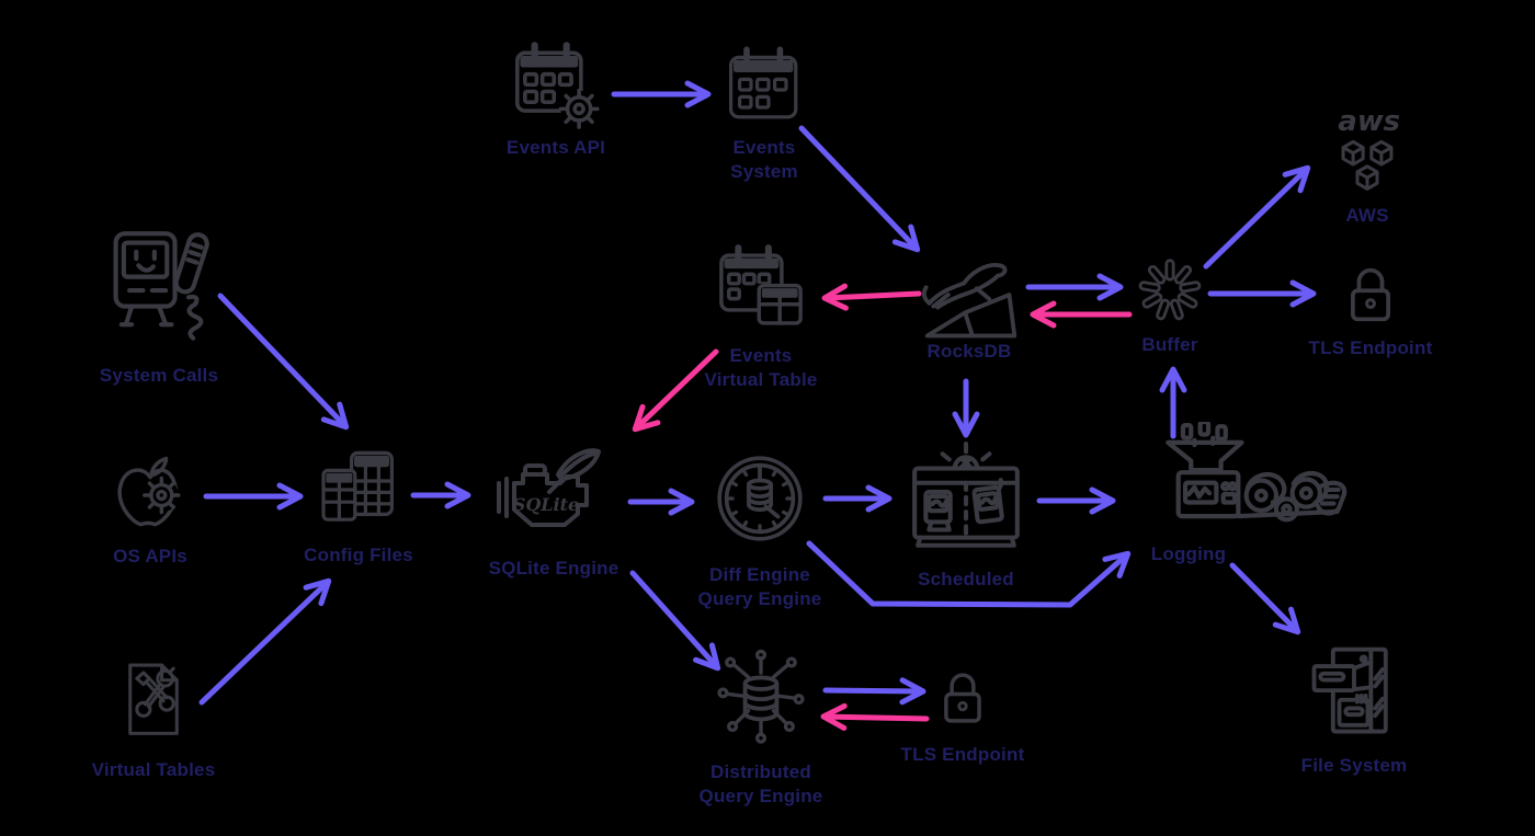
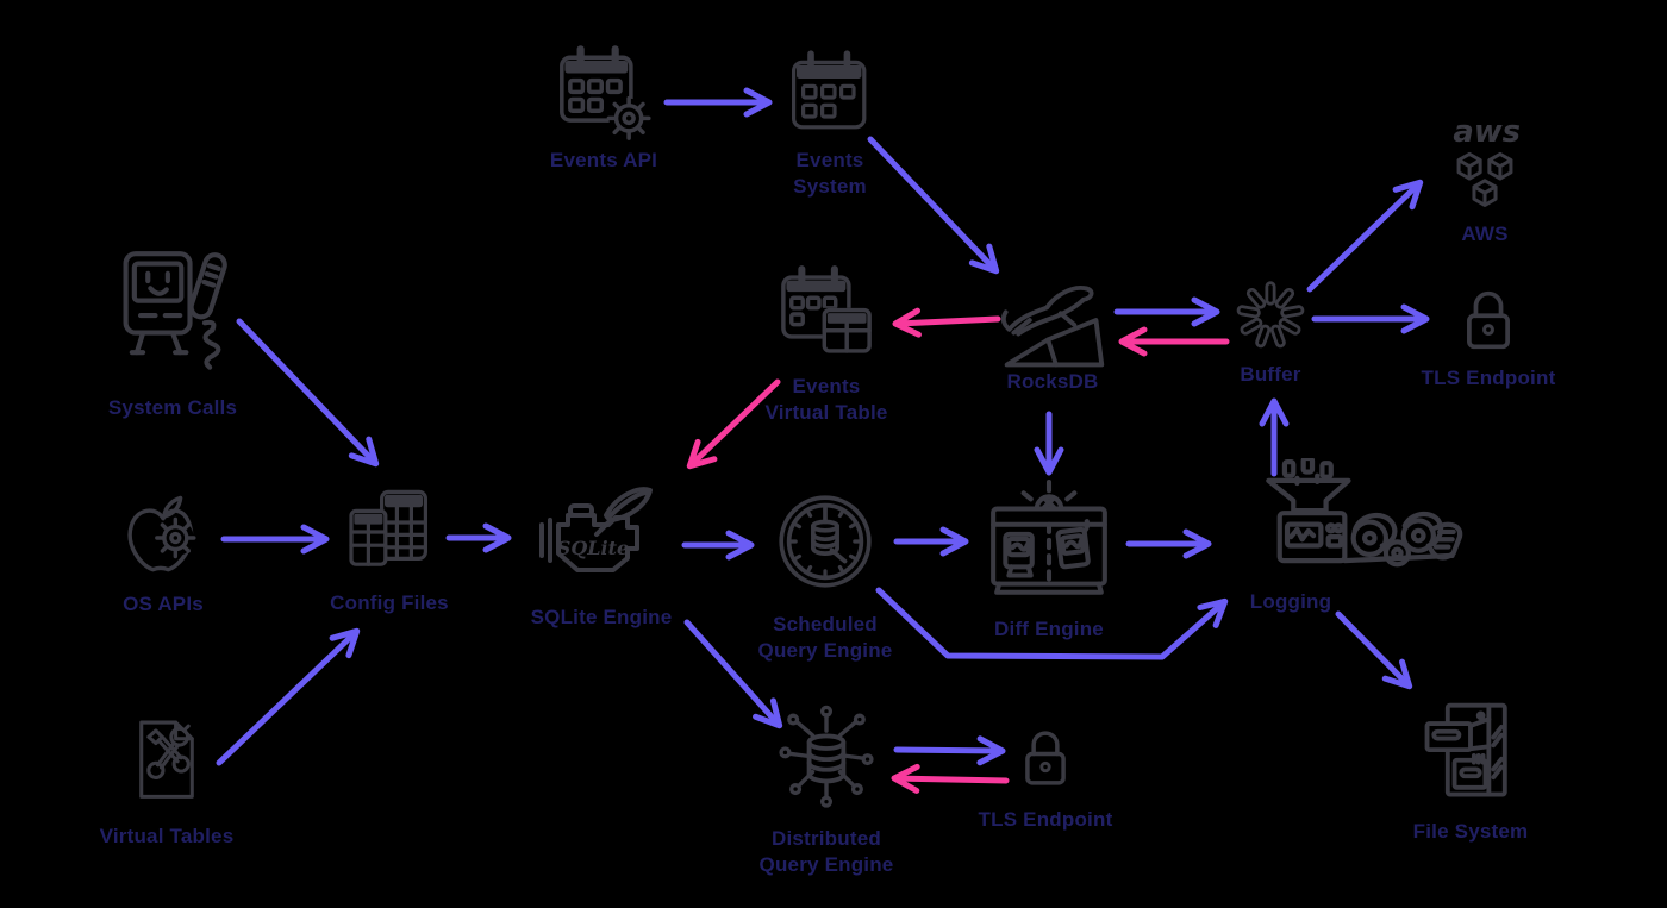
  Events API
  Events
  System
  System Calls
  Events
  Virtual Table
  RocksDB
  Buffer
  aws
  AWS
  TLS Endpoint
  OS APIs
  Config Files
  SQLite
  SQLite Engine
- Diff Engine
+ Scheduled
  Query Engine
- Scheduled
+ Diff Engine
  Logging
  Virtual Tables
  Distributed
  Query Engine
  TLS Endpoint
  File System
